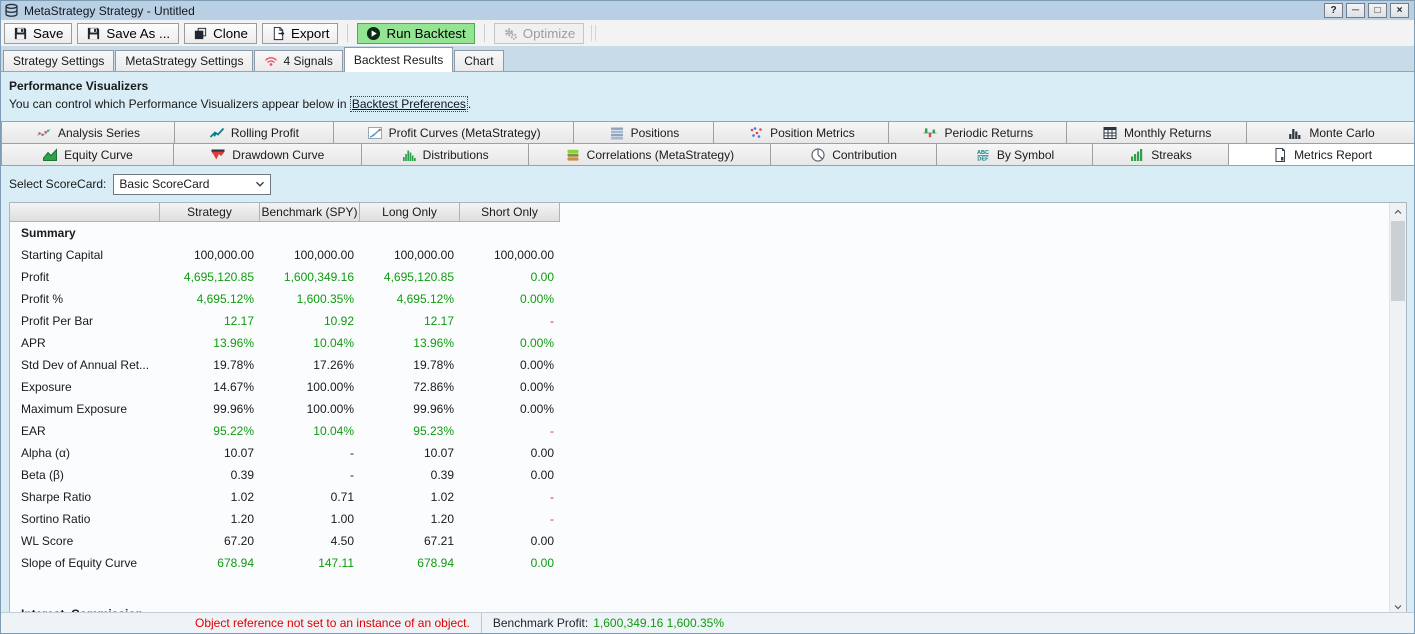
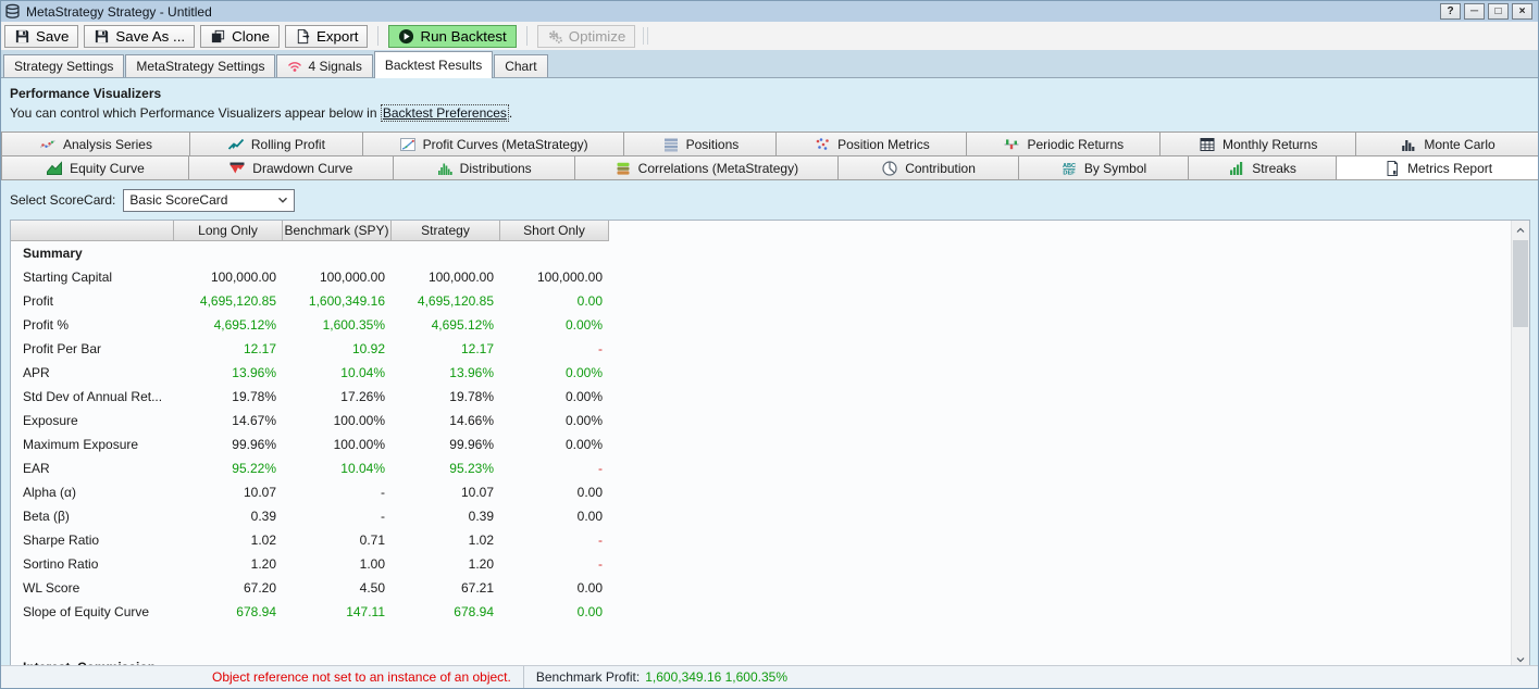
  MetaStrategy Strategy - Untitled
  ?
  ─
  □
  ×
  Save
  Save As ...
  Clone
  Export
  Run Backtest
  Optimize
  Strategy Settings
  MetaStrategy Settings
  4 Signals
  Backtest Results
  Chart
  Performance Visualizers
  You can control which Performance Visualizers appear below in Backtest Preferences .
  Analysis Series
  Rolling Profit
  Profit Curves (MetaStrategy)
  Positions
  Position Metrics
  Periodic Returns
  Monthly Returns
  Monte Carlo
  Equity Curve
  Drawdown Curve
  Distributions
  Correlations (MetaStrategy)
  Contribution
  By Symbol
  Streaks
  Metrics Report
  Select ScoreCard:
  Basic ScoreCard
- Strategy
+ Long Only
  Benchmark (SPY)
- Long Only
+ Strategy
  Short Only
  Summary
  Starting Capital
  100,000.00
  100,000.00
  100,000.00
  100,000.00
  Profit
  4,695,120.85
  1,600,349.16
  4,695,120.85
  0.00
  Profit %
  4,695.12%
  1,600.35%
  4,695.12%
  0.00%
  Profit Per Bar
  12.17
  10.92
  12.17
  -
  APR
  13.96%
  10.04%
  13.96%
  0.00%
  Std Dev of Annual Ret...
  19.78%
  17.26%
  19.78%
  0.00%
  Exposure
  14.67%
  100.00%
- 72.86%
+ 14.66%
  0.00%
  Maximum Exposure
  99.96%
  100.00%
  99.96%
  0.00%
  EAR
  95.22%
  10.04%
  95.23%
  -
  Alpha (α)
  10.07
  -
  10.07
  0.00
  Beta (β)
  0.39
  -
  0.39
  0.00
  Sharpe Ratio
  1.02
  0.71
  1.02
  -
  Sortino Ratio
  1.20
  1.00
  1.20
  -
  WL Score
  67.20
  4.50
  67.21
  0.00
  Slope of Equity Curve
  678.94
  147.11
  678.94
  0.00
  Object reference not set to an instance of an object.
  Benchmark Profit:
  1,600,349.16 1,600.35%
